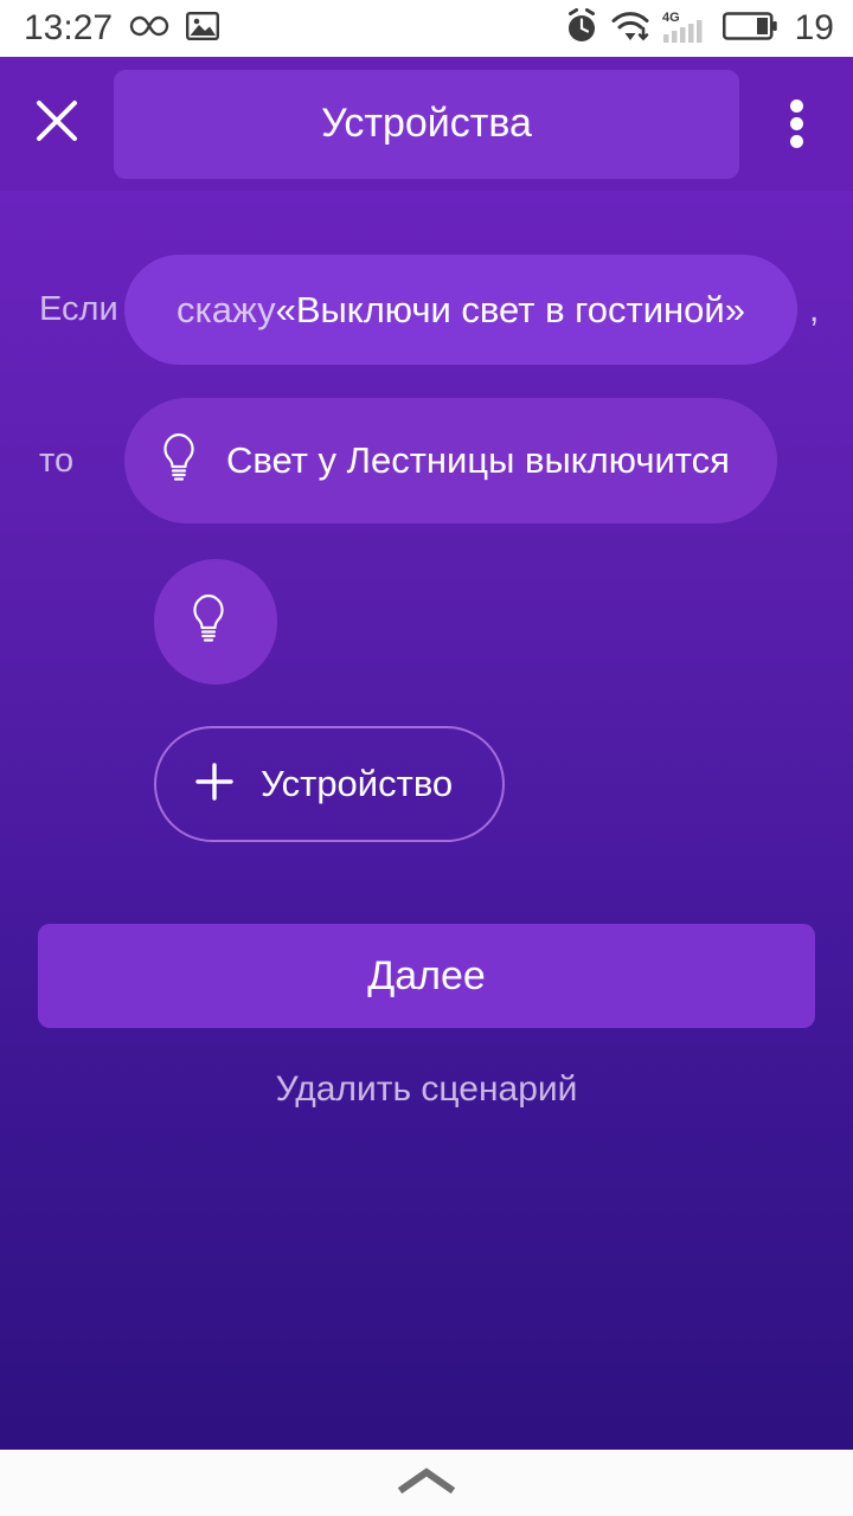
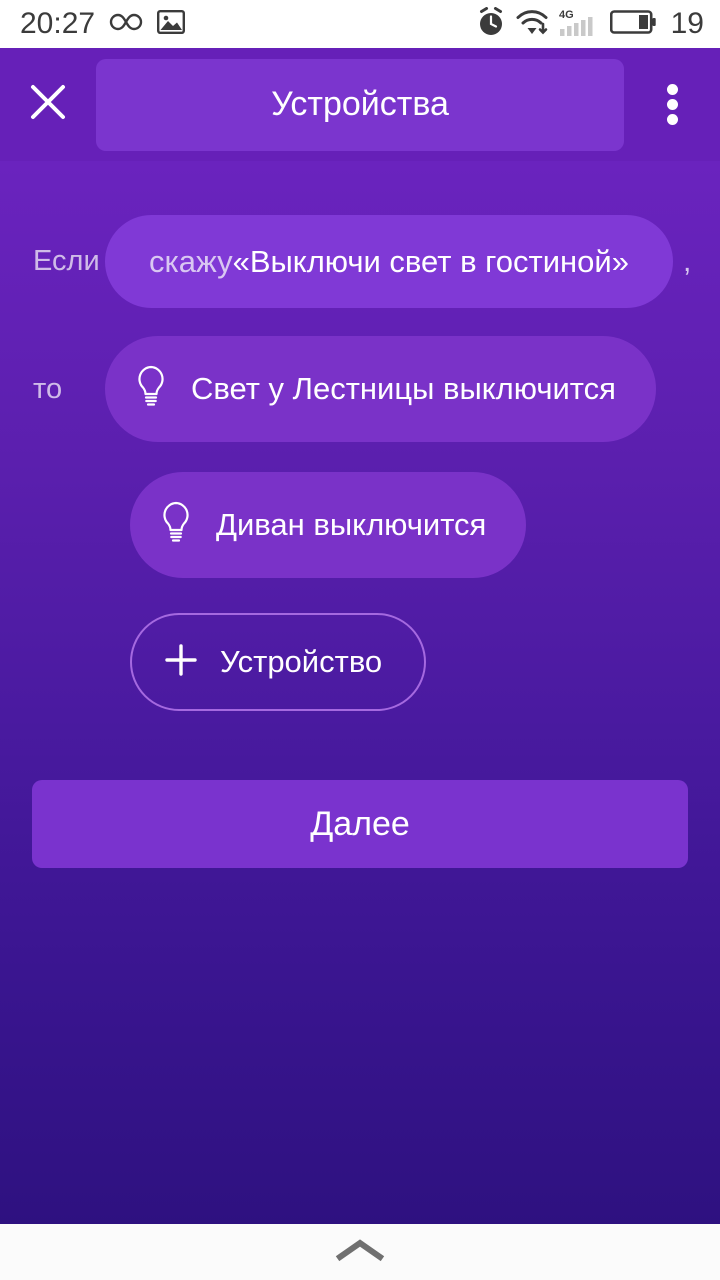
- 13:27
+ 20:27
  4G
  19
  Устройства
  Если
  скажу
  «Выключи свет в гостиной»
  ,
  то
  Свет у Лестницы выключится
+ Диван выключится
  Устройство
  Далее
- Удалить сценарий
